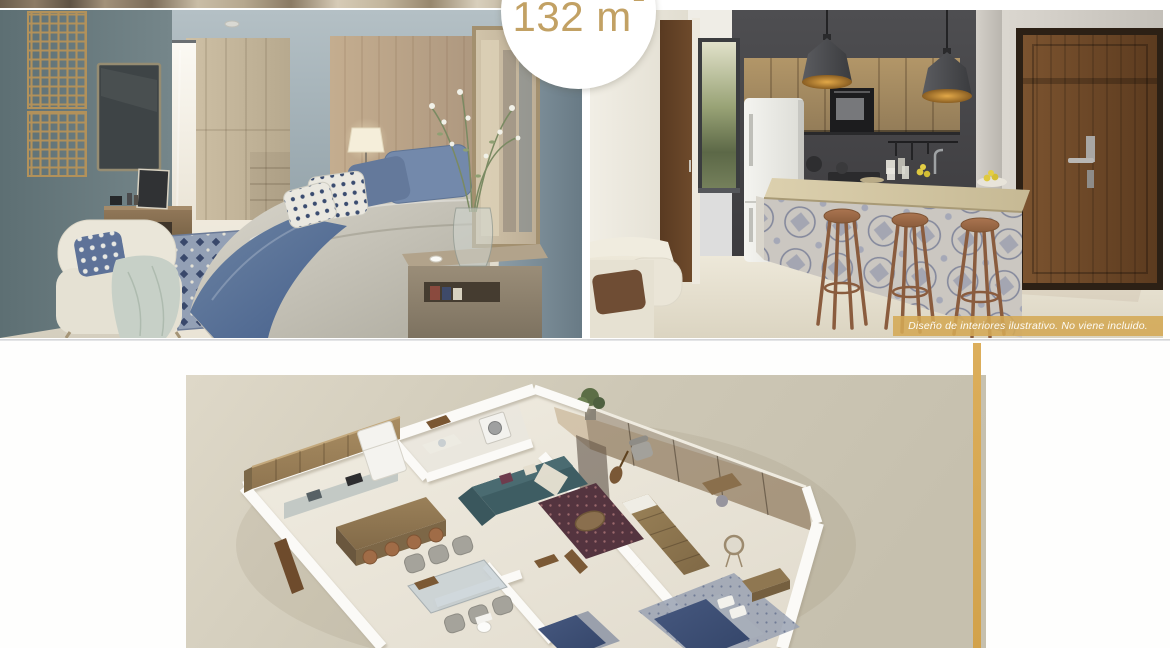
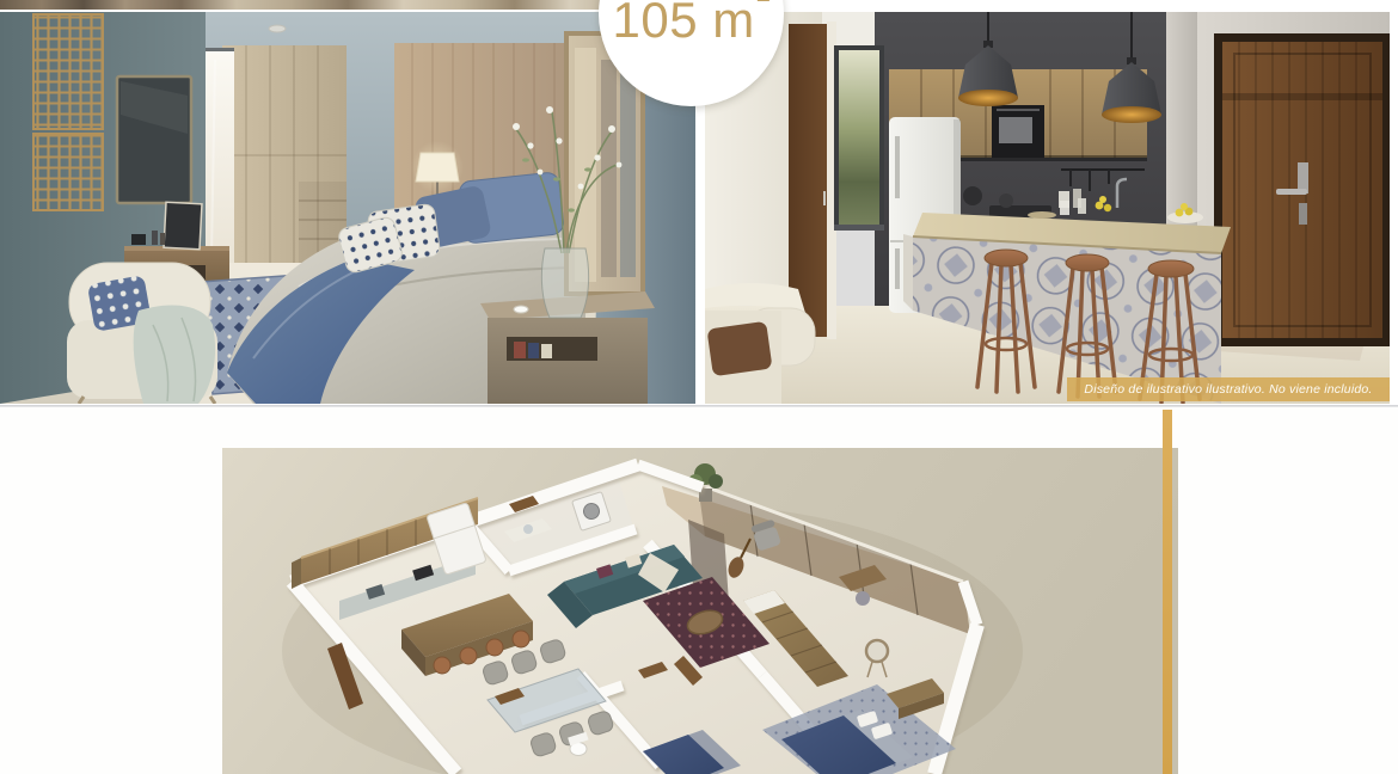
- Diseño de interiores ilustrativo. No viene incluido.
+ Diseño de ilustrativo ilustrativo. No viene incluido.
- 132 m
+ 105 m
